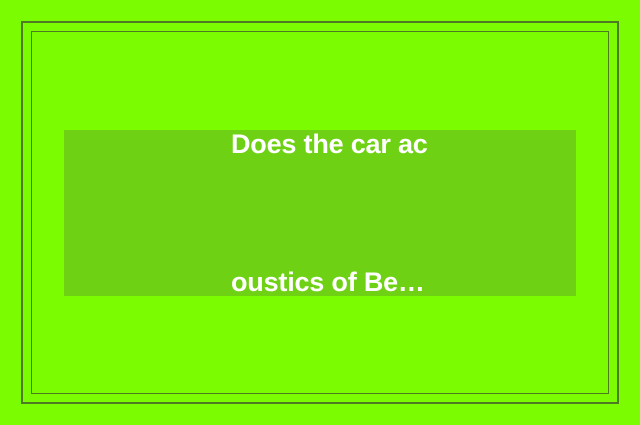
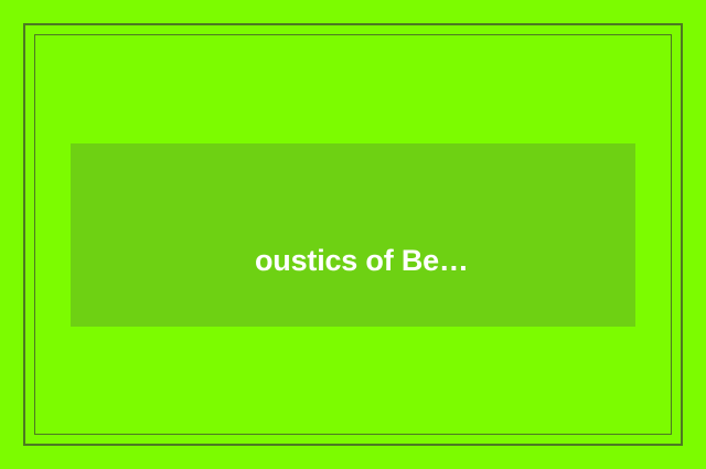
- Does the car ac
  oustics of Be…
